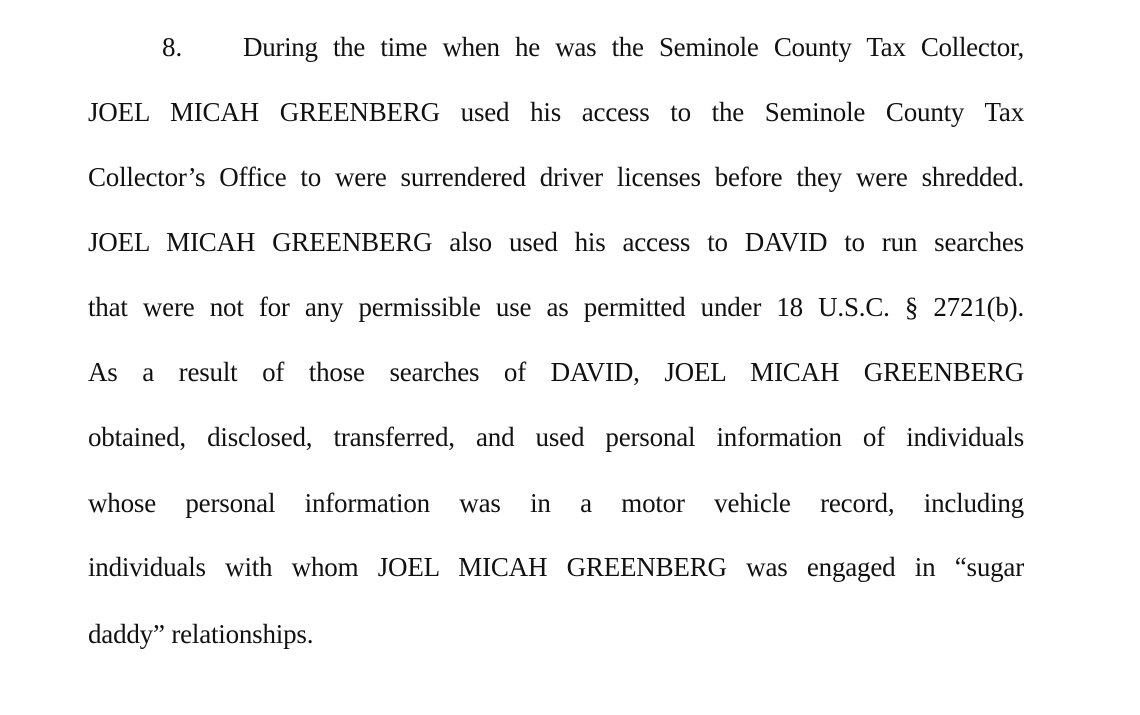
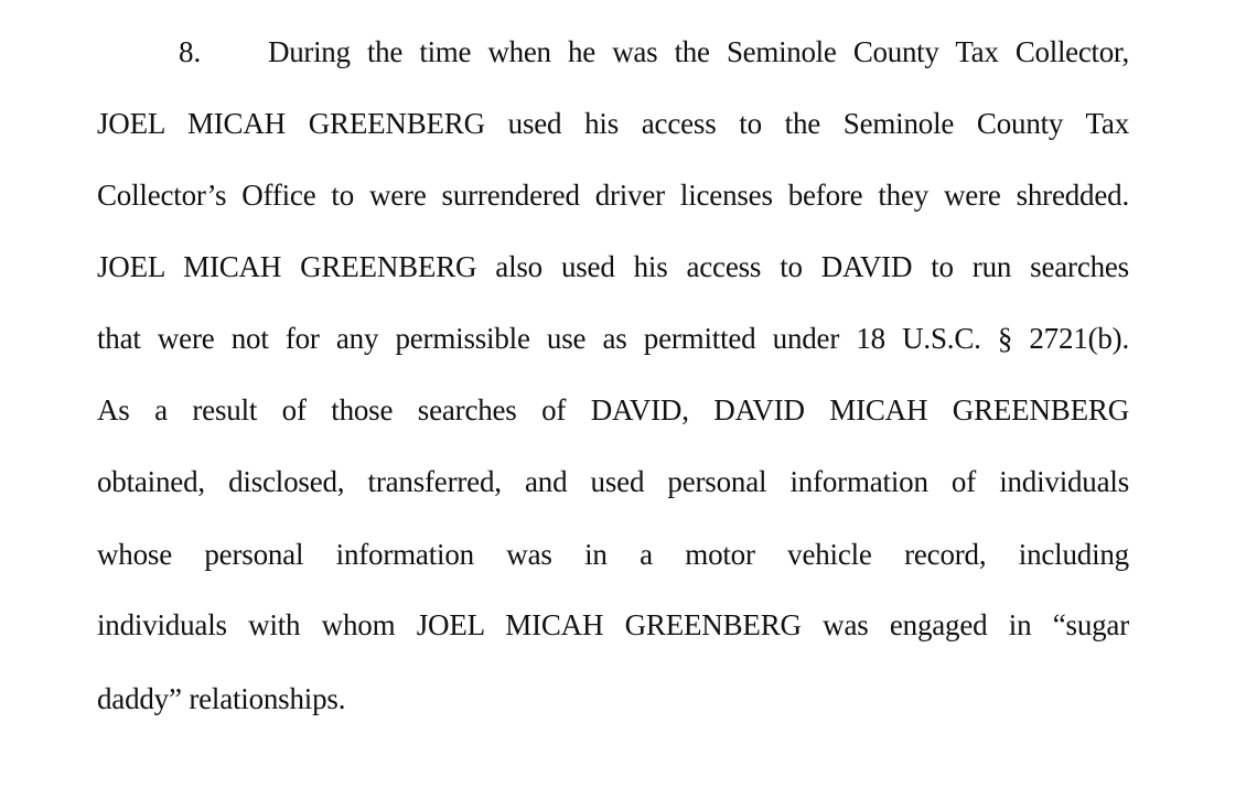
  8.
  During the time when he was the Seminole County Tax Collector,
  JOEL MICAH GREENBERG used his access to the Seminole County Tax
  Collector’s Office to were surrendered driver licenses before they were shredded.
  JOEL MICAH GREENBERG also used his access to DAVID to run searches
  that were not for any permissible use as permitted under 18 U.S.C. § 2721(b).
- As a result of those searches of DAVID, JOEL MICAH GREENBERG
+ As a result of those searches of DAVID, DAVID MICAH GREENBERG
  obtained, disclosed, transferred, and used personal information of individuals
  whose personal information was in a motor vehicle record, including
  individuals with whom JOEL MICAH GREENBERG was engaged in “sugar
  daddy” relationships.
